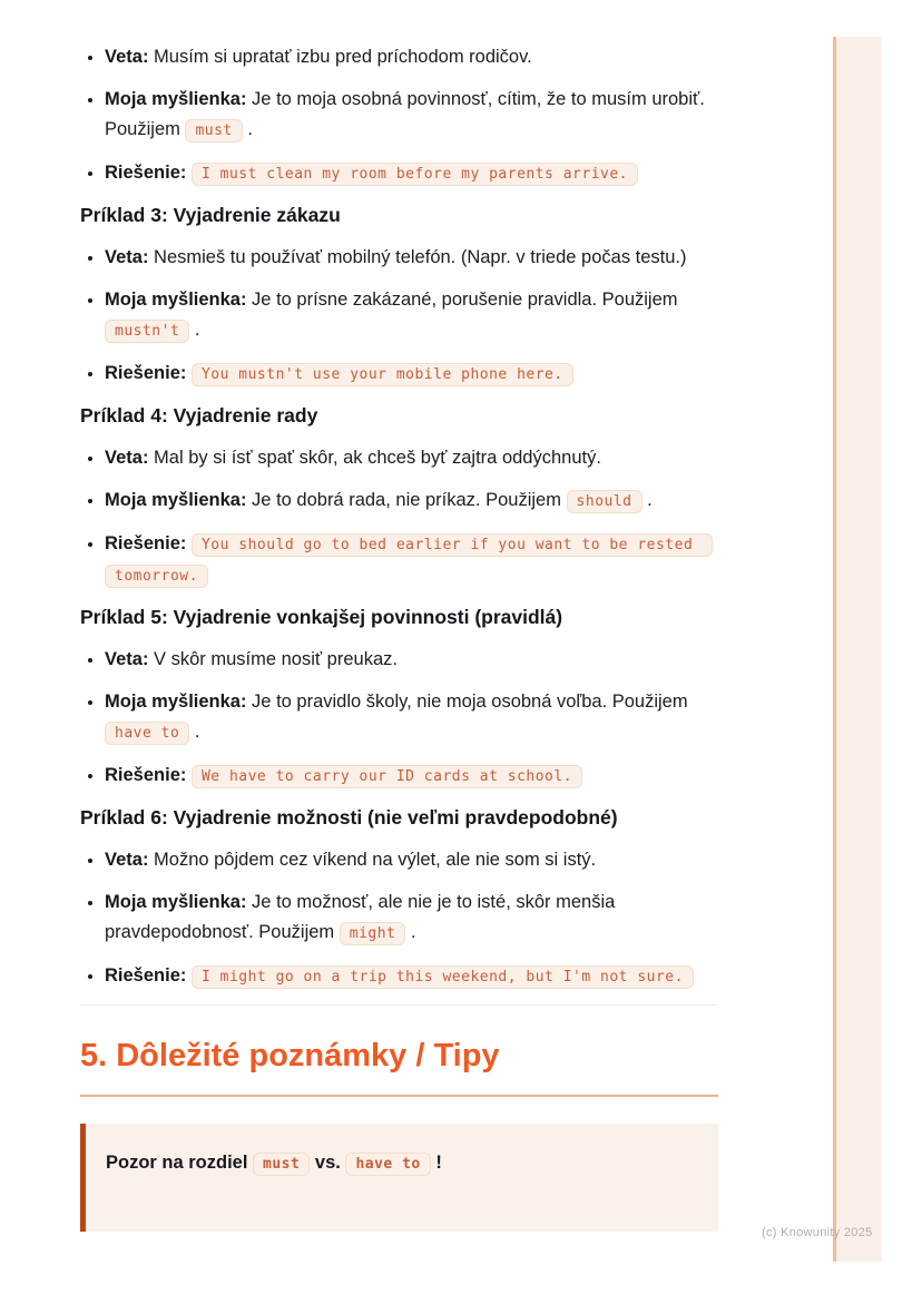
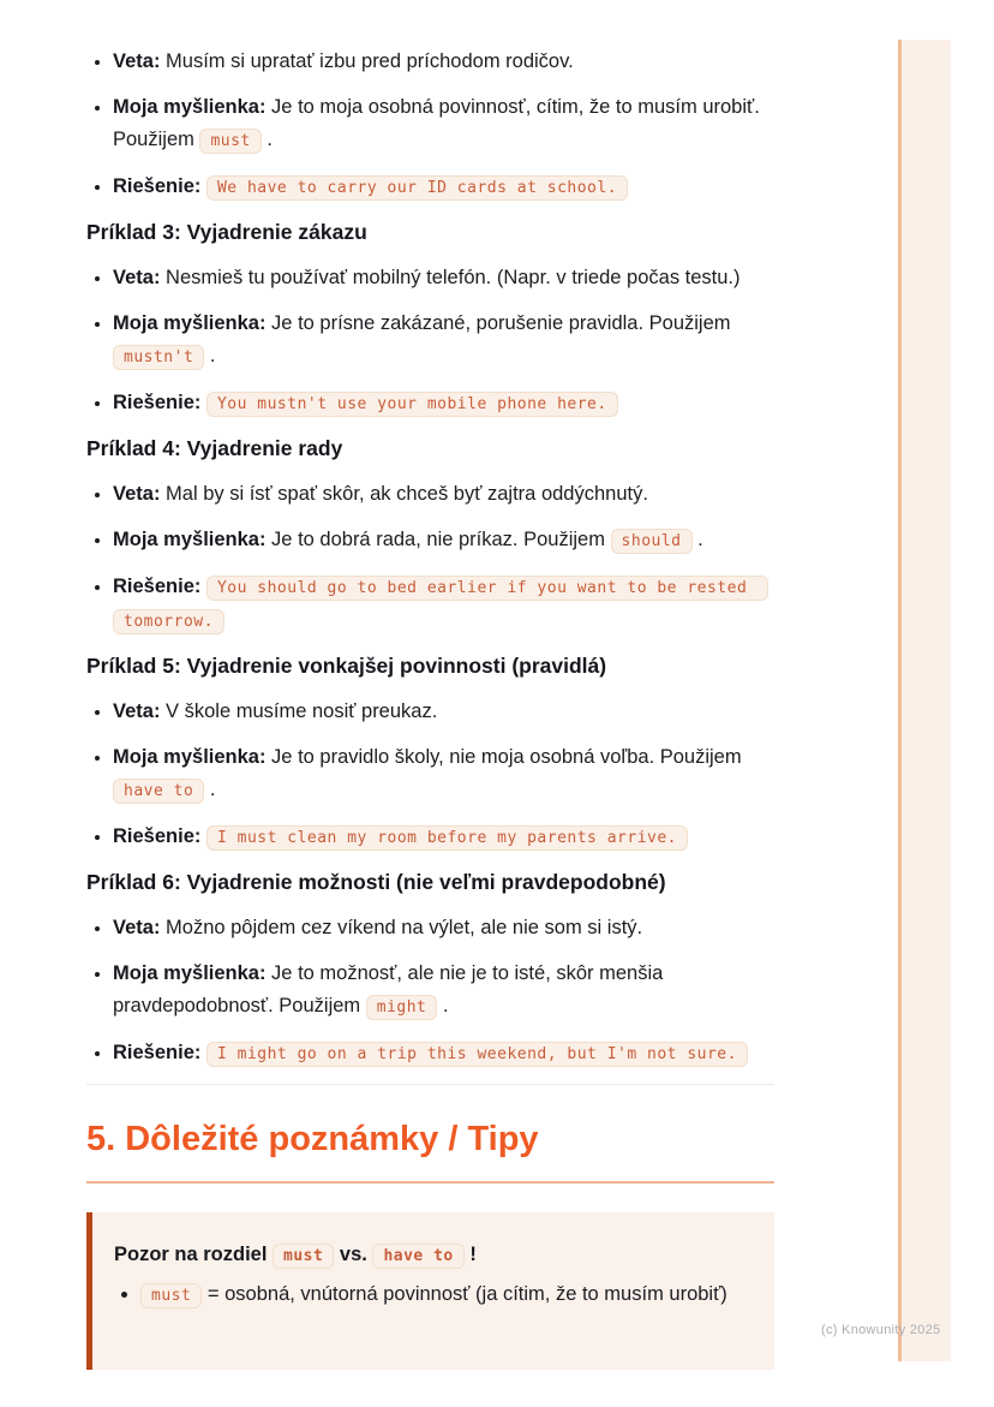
  Veta: Musím si upratať izbu pred príchodom rodičov.
  Moja myšlienka: Je to moja osobná povinnosť, cítim, že to musím urobiť. Použijem must .
- Riešenie: I must clean my room before my parents arrive.
+ Riešenie: We have to carry our ID cards at school.
  Príklad 3: Vyjadrenie zákazu
  Veta: Nesmieš tu používať mobilný telefón. (Napr. v triede počas testu.)
  Moja myšlienka: Je to prísne zakázané, porušenie pravidla. Použijem mustn't .
  Riešenie: You mustn't use your mobile phone here.
  Príklad 4: Vyjadrenie rady
  Veta: Mal by si ísť spať skôr, ak chceš byť zajtra oddýchnutý.
  Moja myšlienka: Je to dobrá rada, nie príkaz. Použijem should .
  Riešenie: You should go to bed earlier if you want to be rested tomorrow.
  Príklad 5: Vyjadrenie vonkajšej povinnosti (pravidlá)
- Veta: V skôr musíme nosiť preukaz.
+ Veta: V škole musíme nosiť preukaz.
  Moja myšlienka: Je to pravidlo školy, nie moja osobná voľba. Použijem have to .
- Riešenie: We have to carry our ID cards at school.
+ Riešenie: I must clean my room before my parents arrive.
  Príklad 6: Vyjadrenie možnosti (nie veľmi pravdepodobné)
  Veta: Možno pôjdem cez víkend na výlet, ale nie som si istý.
  Moja myšlienka: Je to možnosť, ale nie je to isté, skôr menšia pravdepodobnosť. Použijem might .
  Riešenie: I might go on a trip this weekend, but I'm not sure.
  5. Dôležité poznámky / Tipy
  Pozor na rozdiel must vs. have to !
+ must = osobná, vnútorná povinnosť (ja cítim, že to musím urobiť)
  (c) Knowunity 2025
